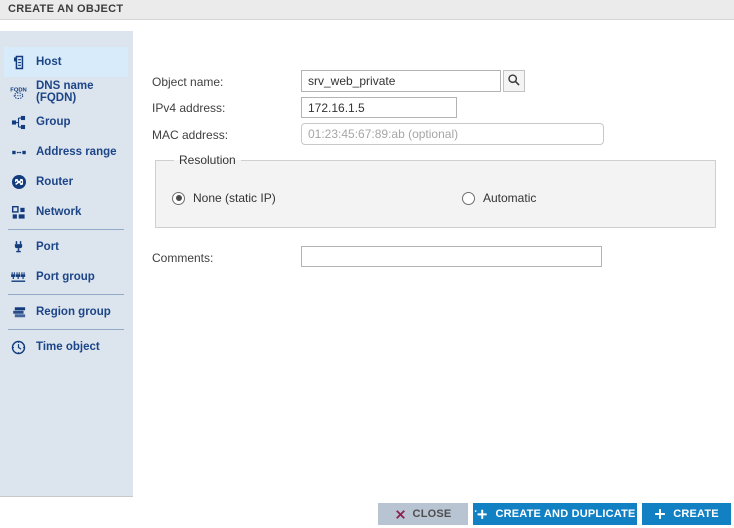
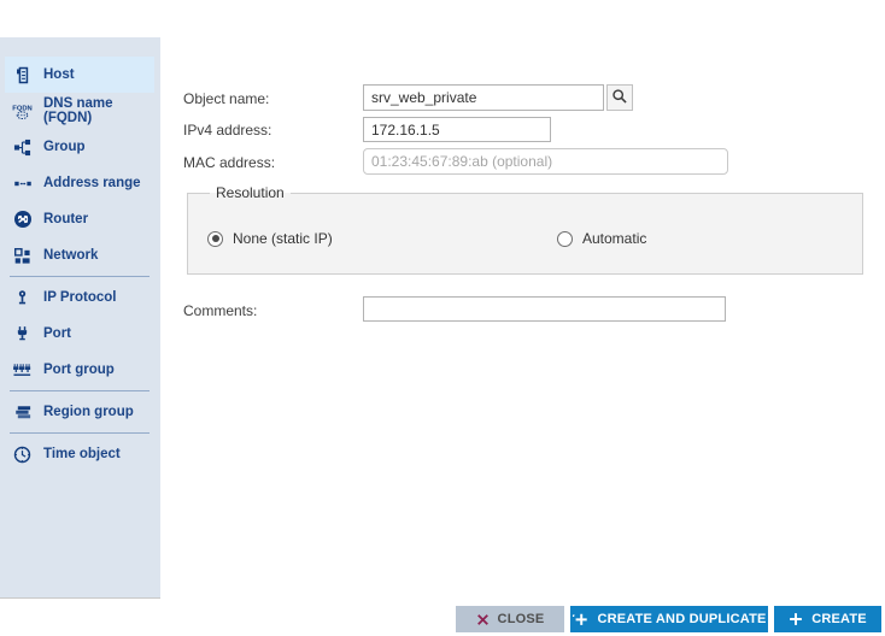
- CREATE AN OBJECT
  Host
  DNS name (FQDN)
  Group
  Address range
  Router
  Network
+ IP Protocol
  Port
  Port group
  Region group
  Time object
  Object name:
  srv_web_private
  IPv4 address:
  172.16.1.5
  MAC address:
  01:23:45:67:89:ab (optional)
  Resolution
  None (static IP)
  Automatic
  Comments:
  CLOSE
  CREATE AND DUPLICATE
  CREATE
